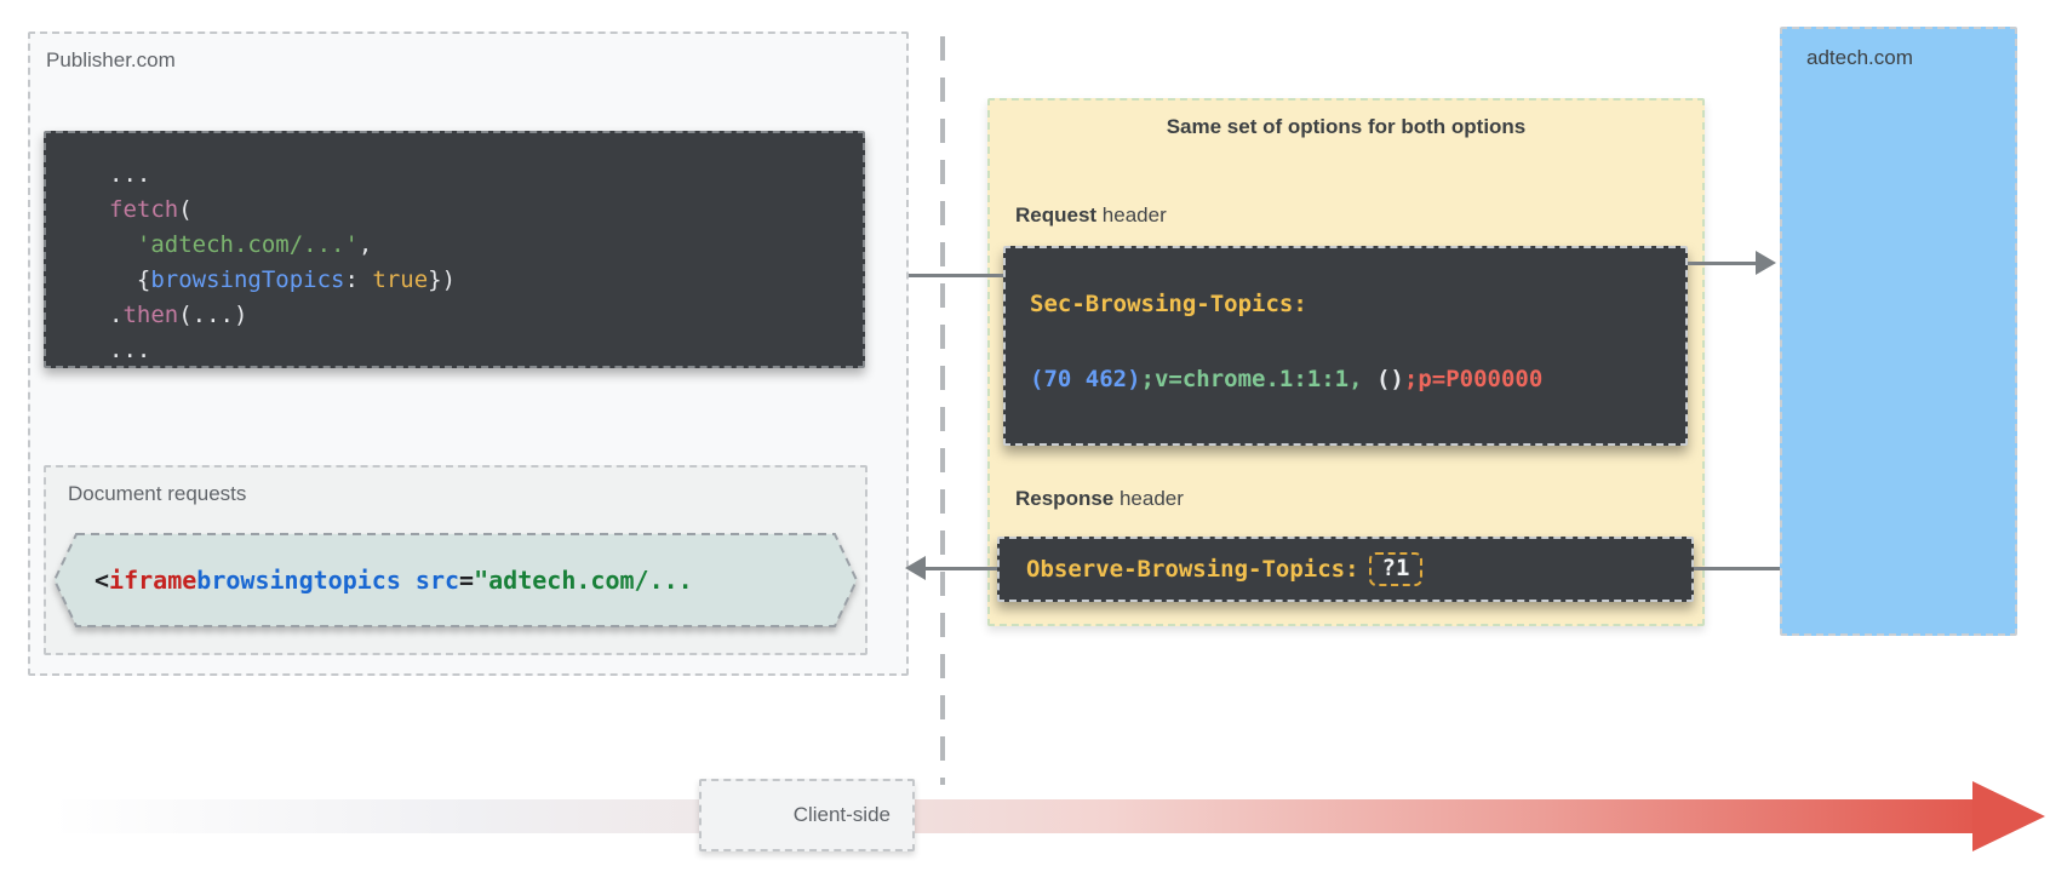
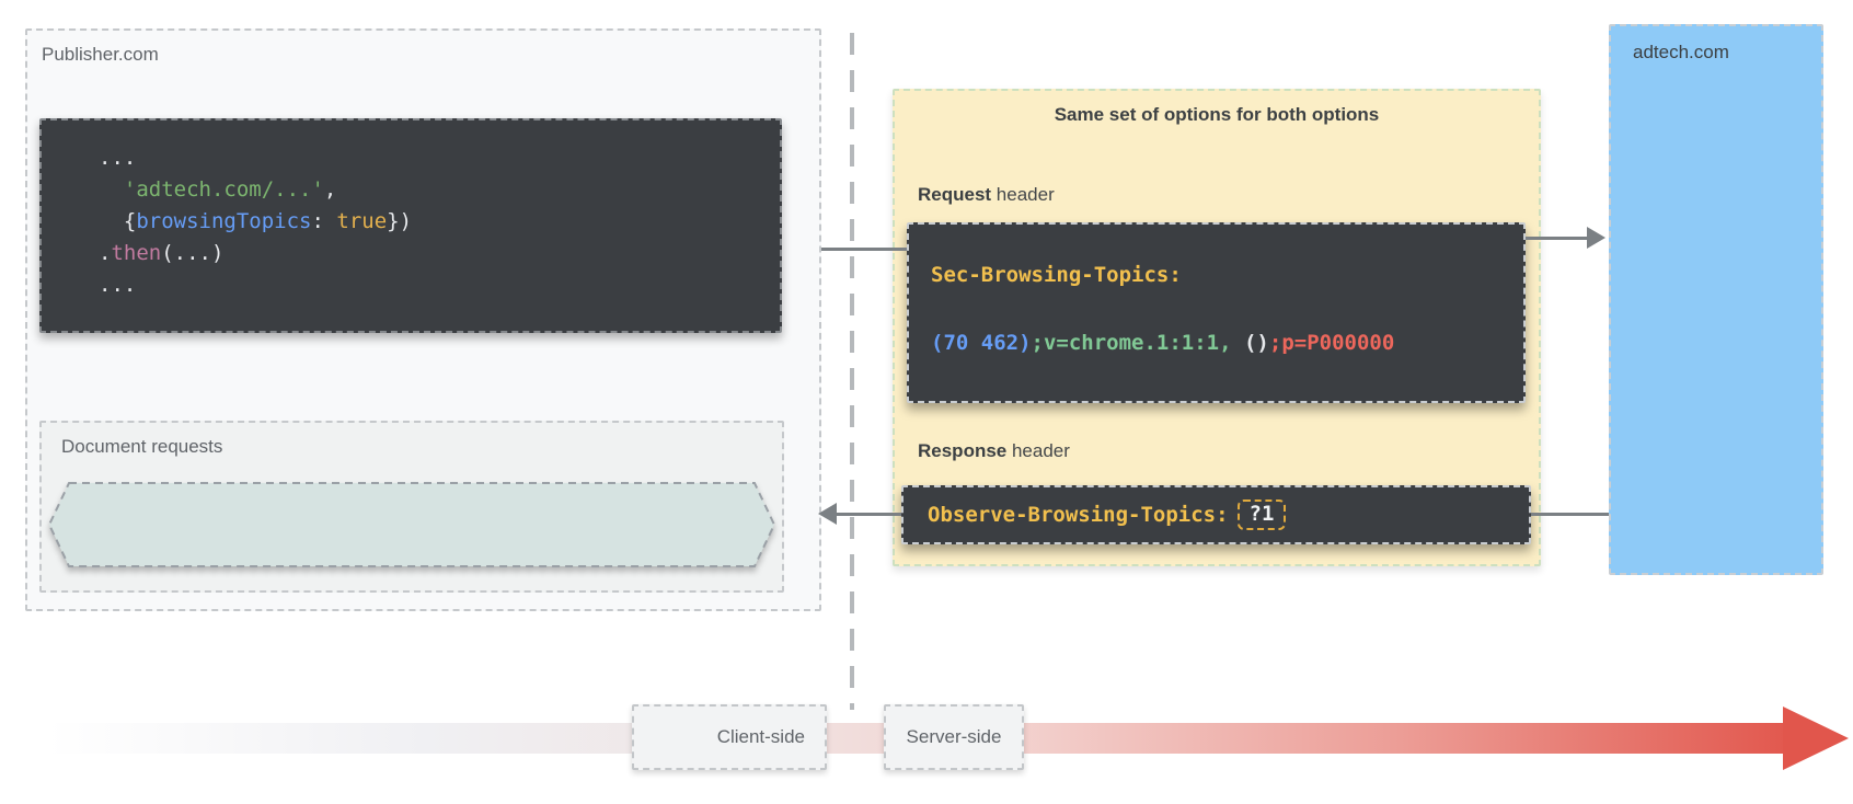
  Publisher.com
  ...
- fetch(
  'adtech.com/...',
  {browsingTopics: true})
  .then(...)
  ...
  Document requests
- <
- iframe
- browsingtopics src
- =
- "adtech.com/...
  Same set of options for both options
  Request header
  Sec-Browsing-Topics:
  (70 462);v=chrome.1:1:1, ();p=P000000
  Response header
  Observe-Browsing-Topics:
  ?1
  adtech.com
  Client-side
+ Server-side
